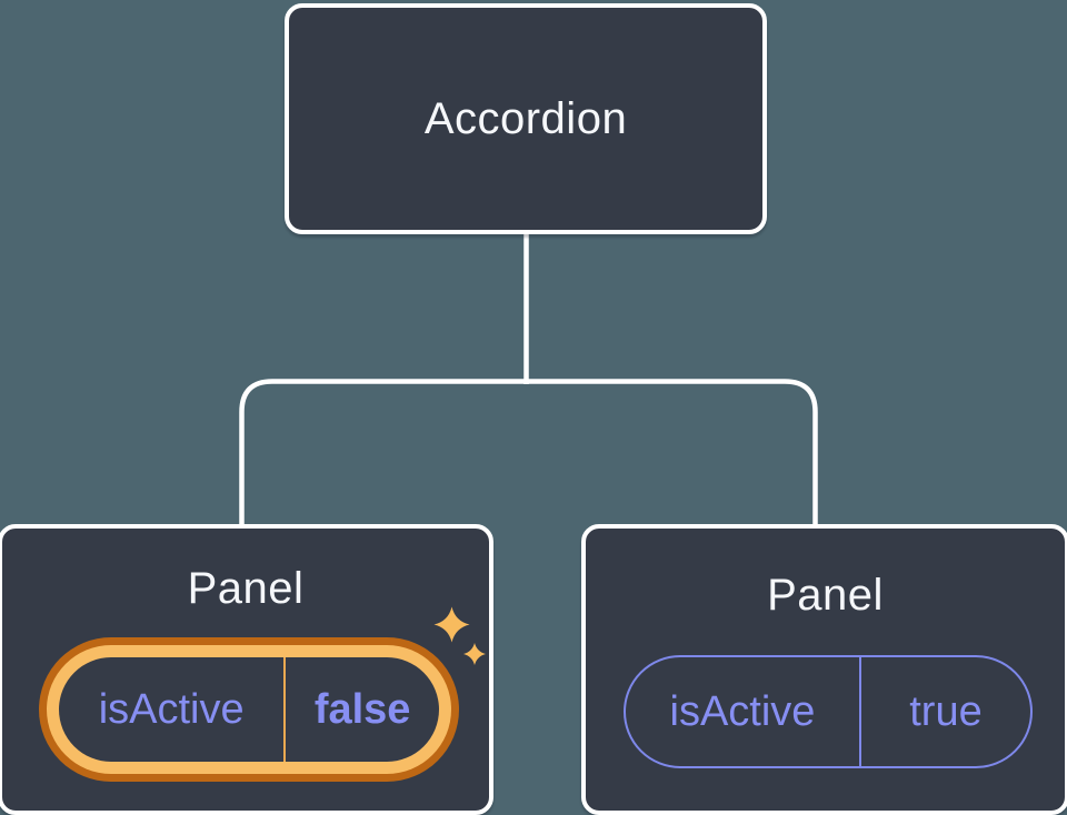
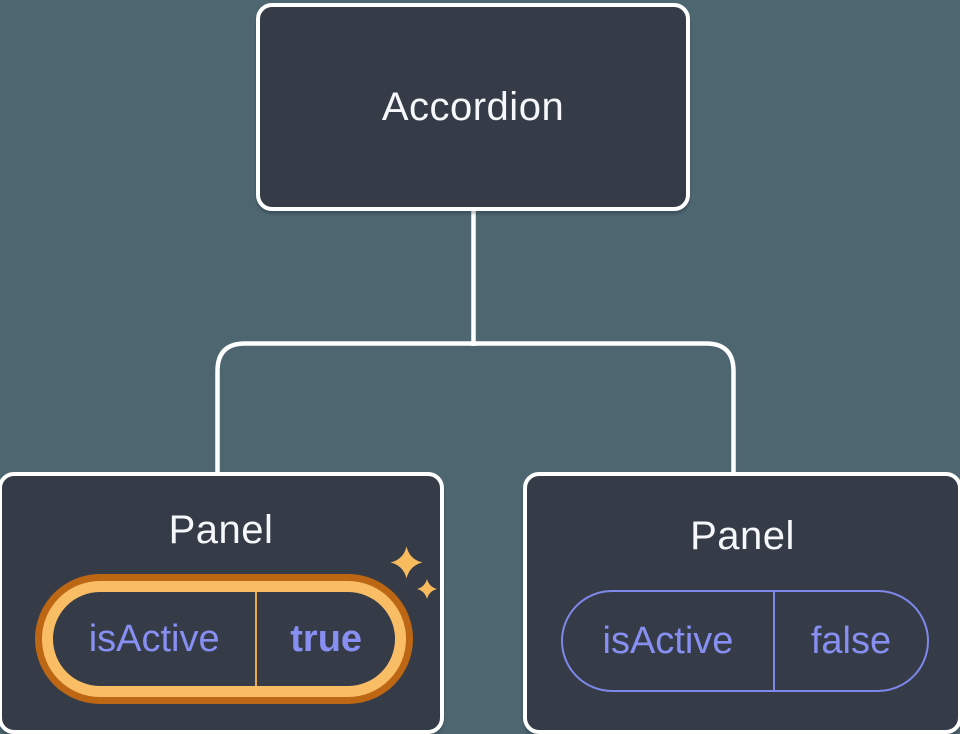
  Accordion
  Panel
  isActive
- false
+ true
  Panel
  isActive
- true
+ false
